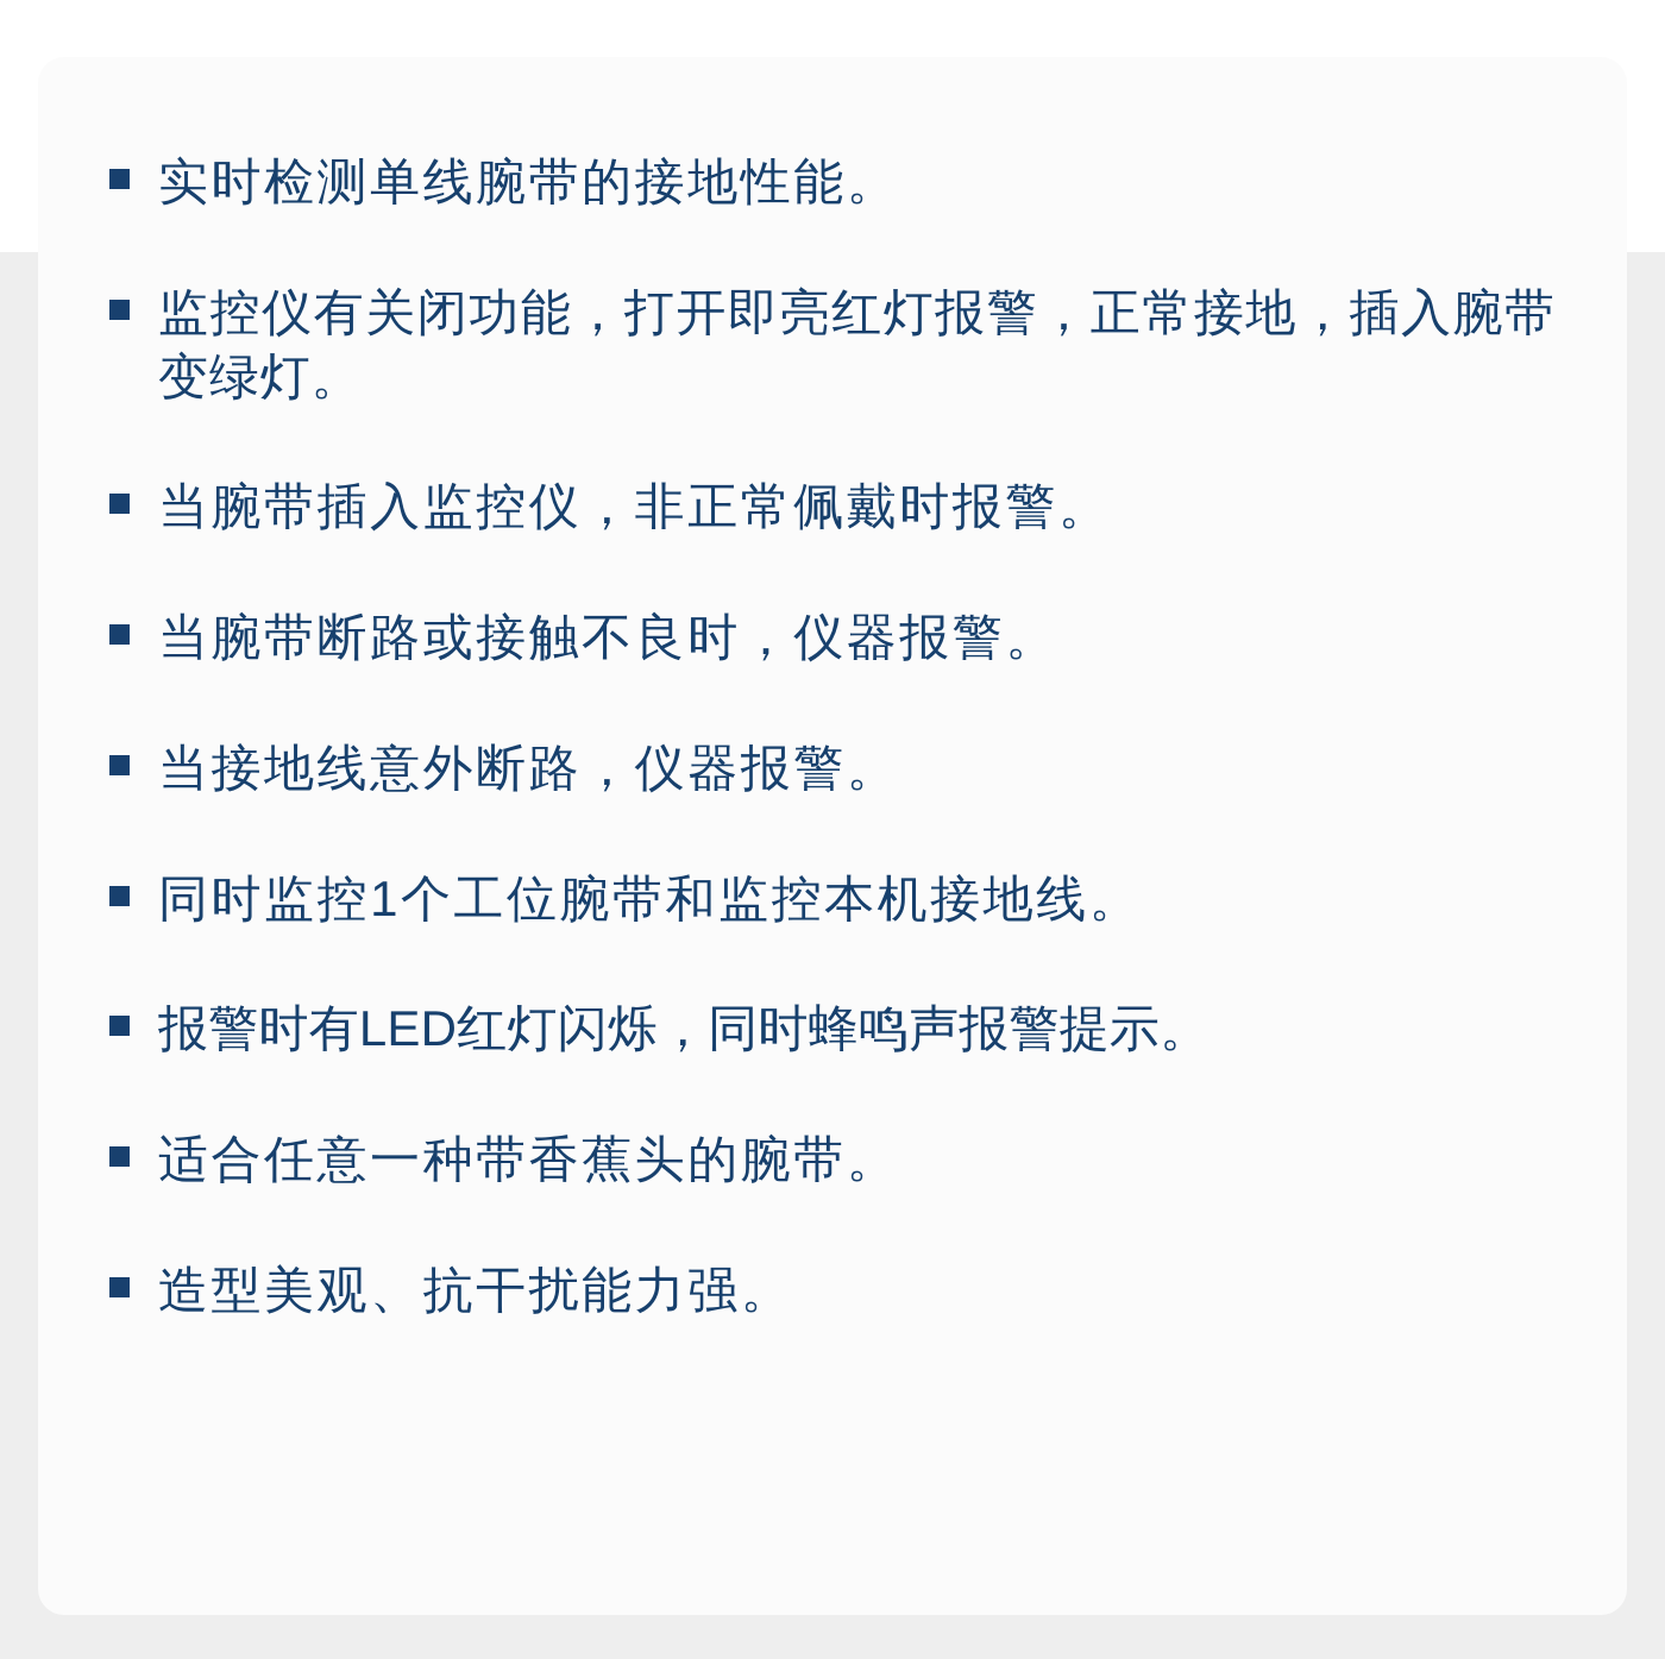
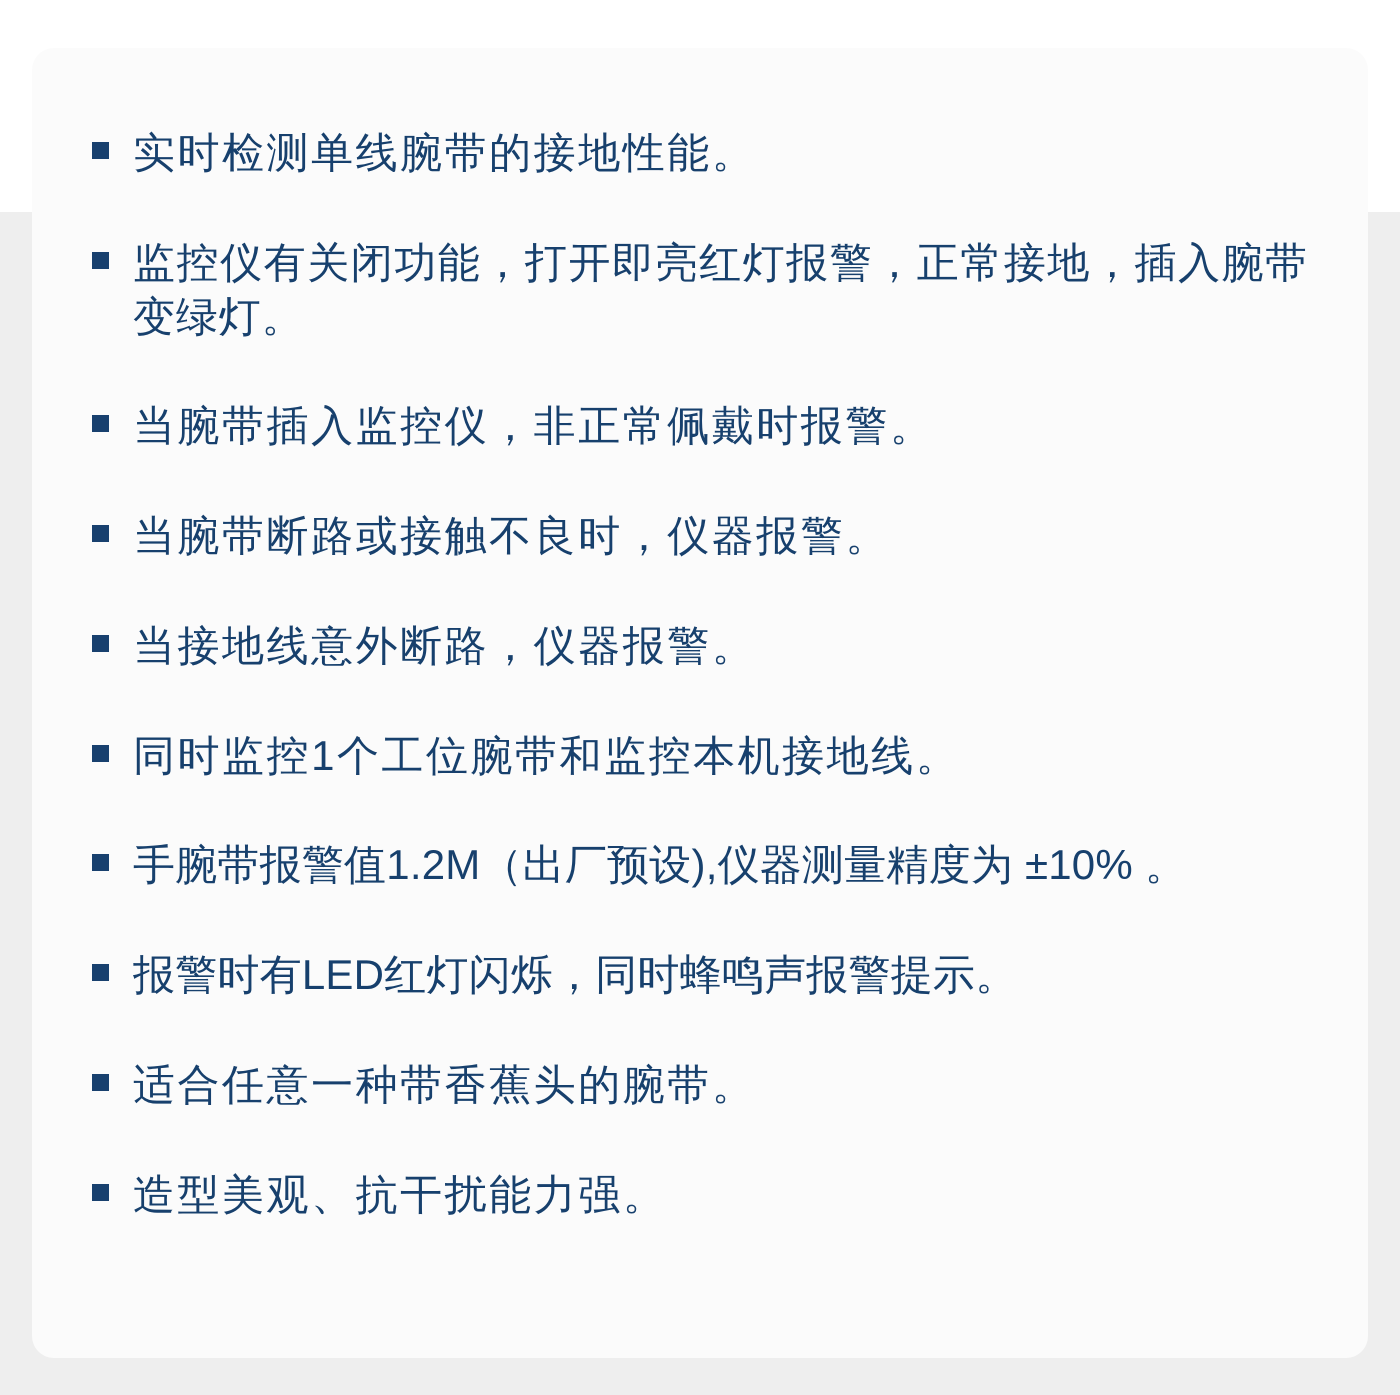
  实时检测单线腕带的接地性能。
  监控仪有关闭功能，打开即亮红灯报警，正常接地，插入腕带变绿灯。
  当腕带插入监控仪，非正常佩戴时报警。
  当腕带断路或接触不良时，仪器报警。
  当接地线意外断路，仪器报警。
  同时监控1个工位腕带和监控本机接地线。
+ 手腕带报警值1.2M（出厂预设),仪器测量精度为 ±10% 。
  报警时有LED红灯闪烁，同时蜂鸣声报警提示。
  适合任意一种带香蕉头的腕带。
  造型美观、抗干扰能力强。
